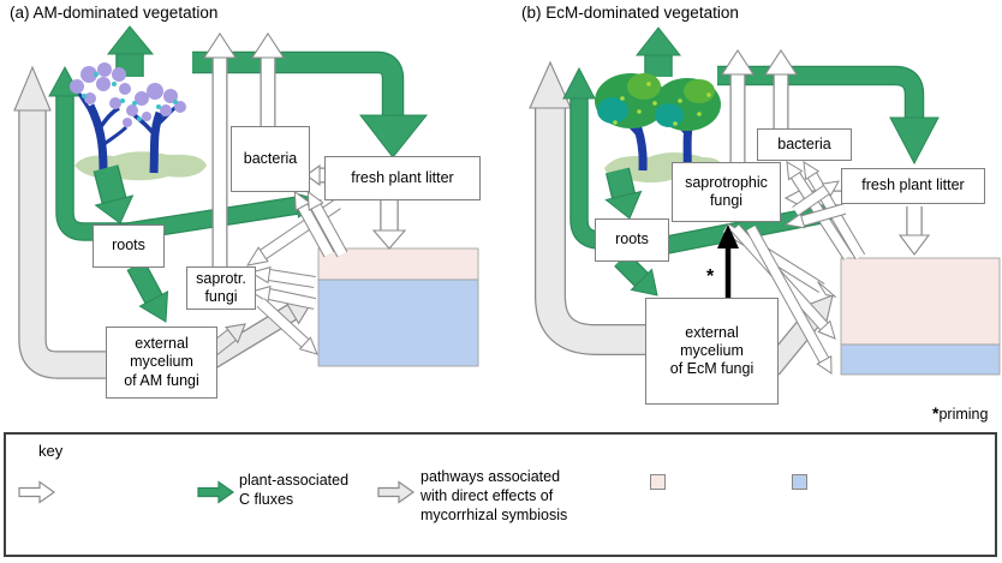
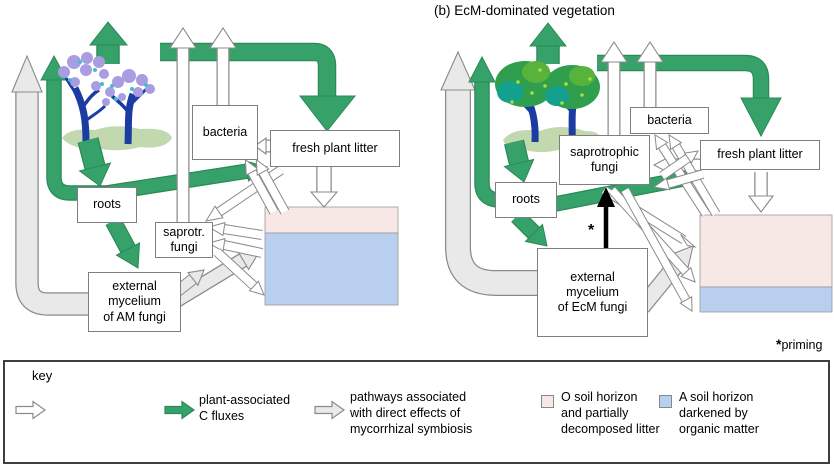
- (a) AM-dominated vegetation
  (b) EcM-dominated vegetation
  bacteria
  fresh plant litter
  roots
  saprotr.
  fungi
  external
  mycelium
  of AM fungi
  bacteria
  saprotrophic
  fungi
  fresh plant litter
  roots
  external
  mycelium
  of EcM fungi
  *
  *priming
  key
  plant-associated
  C fluxes
  pathways associated
  with direct effects of
  mycorrhizal symbiosis
+ O soil horizon
+ and partially
+ decomposed litter
+ A soil horizon
+ darkened by
+ organic matter
